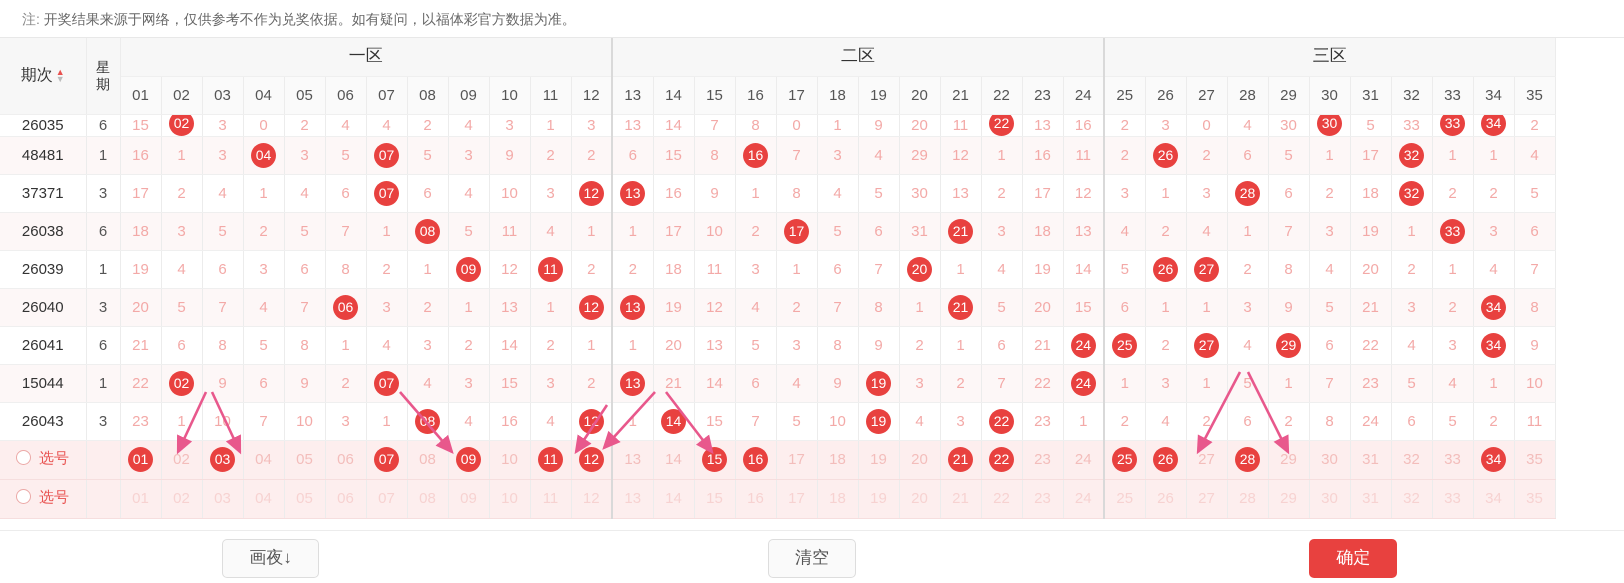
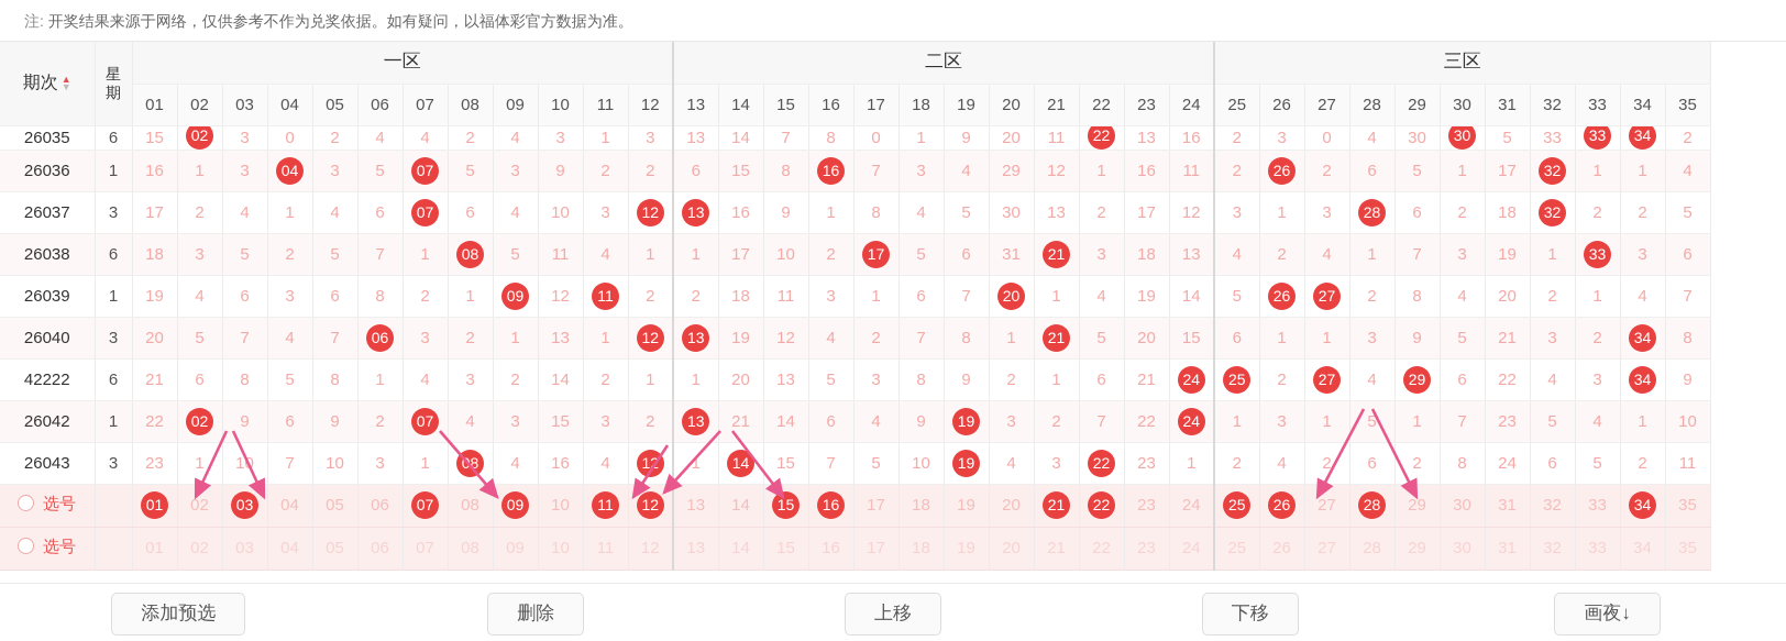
  注: 开奖结果来源于网络，仅供参考不作为兑奖依据。如有疑问，以福体彩官方数据为准。
  期次 ▲▼	星期	一区	二区	三区
  01	02	03	04	05	06	07	08	09	10	11	12	13	14	15	16	17	18	19	20	21	22	23	24	25	26	27	28	29	30	31	32	33	34	35
  26035	6	15	02	3	0	2	4	4	2	4	3	1	3	13	14	7	8	0	1	9	20	11	22	13	16	2	3	0	4	30	30	5	33	33	34	2
- 48481	1	16	1	3	04	3	5	07	5	3	9	2	2	6	15	8	16	7	3	4	29	12	1	16	11	2	26	2	6	5	1	17	32	1	1	4
+ 26036	1	16	1	3	04	3	5	07	5	3	9	2	2	6	15	8	16	7	3	4	29	12	1	16	11	2	26	2	6	5	1	17	32	1	1	4
- 37371	3	17	2	4	1	4	6	07	6	4	10	3	12	13	16	9	1	8	4	5	30	13	2	17	12	3	1	3	28	6	2	18	32	2	2	5
+ 26037	3	17	2	4	1	4	6	07	6	4	10	3	12	13	16	9	1	8	4	5	30	13	2	17	12	3	1	3	28	6	2	18	32	2	2	5
  26038	6	18	3	5	2	5	7	1	08	5	11	4	1	1	17	10	2	17	5	6	31	21	3	18	13	4	2	4	1	7	3	19	1	33	3	6
  26039	1	19	4	6	3	6	8	2	1	09	12	11	2	2	18	11	3	1	6	7	20	1	4	19	14	5	26	27	2	8	4	20	2	1	4	7
  26040	3	20	5	7	4	7	06	3	2	1	13	1	12	13	19	12	4	2	7	8	1	21	5	20	15	6	1	1	3	9	5	21	3	2	34	8
- 26041	6	21	6	8	5	8	1	4	3	2	14	2	1	1	20	13	5	3	8	9	2	1	6	21	24	25	2	27	4	29	6	22	4	3	34	9
+ 42222	6	21	6	8	5	8	1	4	3	2	14	2	1	1	20	13	5	3	8	9	2	1	6	21	24	25	2	27	4	29	6	22	4	3	34	9
- 15044	1	22	02	9	6	9	2	07	4	3	15	3	2	13	21	14	6	4	9	19	3	2	7	22	24	1	3	1	5	1	7	23	5	4	1	10
+ 26042	1	22	02	9	6	9	2	07	4	3	15	3	2	13	21	14	6	4	9	19	3	2	7	22	24	1	3	1	5	1	7	23	5	4	1	10
  26043	3	23	1	1	7	10	3	1	8	4	16	4	12	1	14	15	7	5	10	19	4	3	22	23	1	2	4	2	6	2	8	24	6	5	2	11
  选号		01	02	03	04	05	06	07	08	09	10	11	12	13	14	15	16	17	18	19	20	21	22	23	24	25	26	27	28	29	30	31	32	33	34	35
  选号		01	02	03	04	05	06	07	08	09	10	11	12	13	14	15	16	17	18	19	20	21	22	23	24	25	26	27	28	29	30	31	32	33	34	35
+ 添加预选
+ 删除
+ 上移
+ 下移
  画夜↓
- 清空
- 确定
